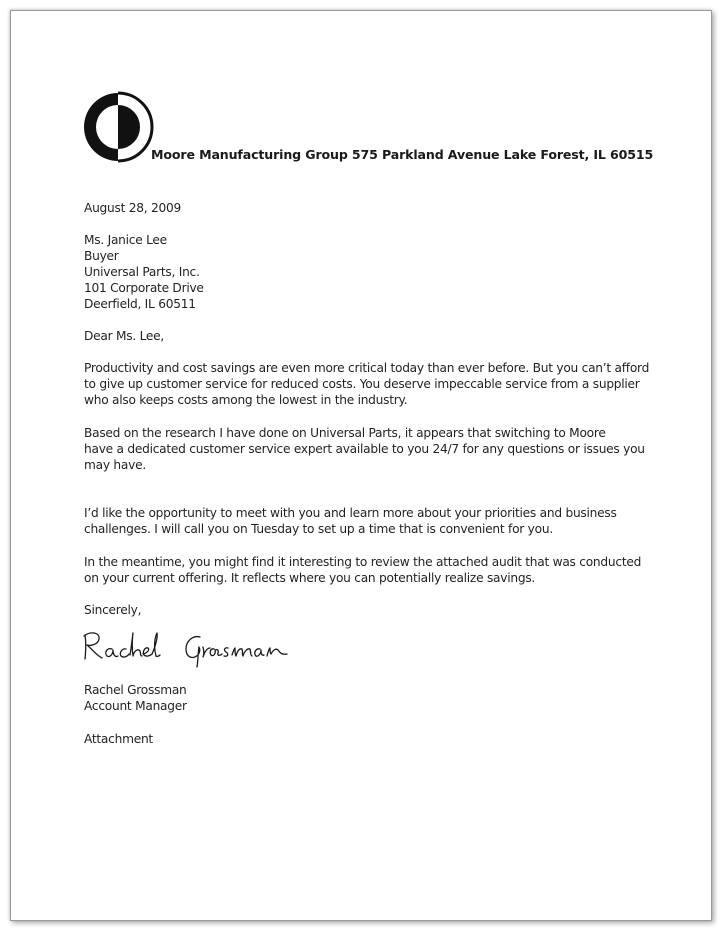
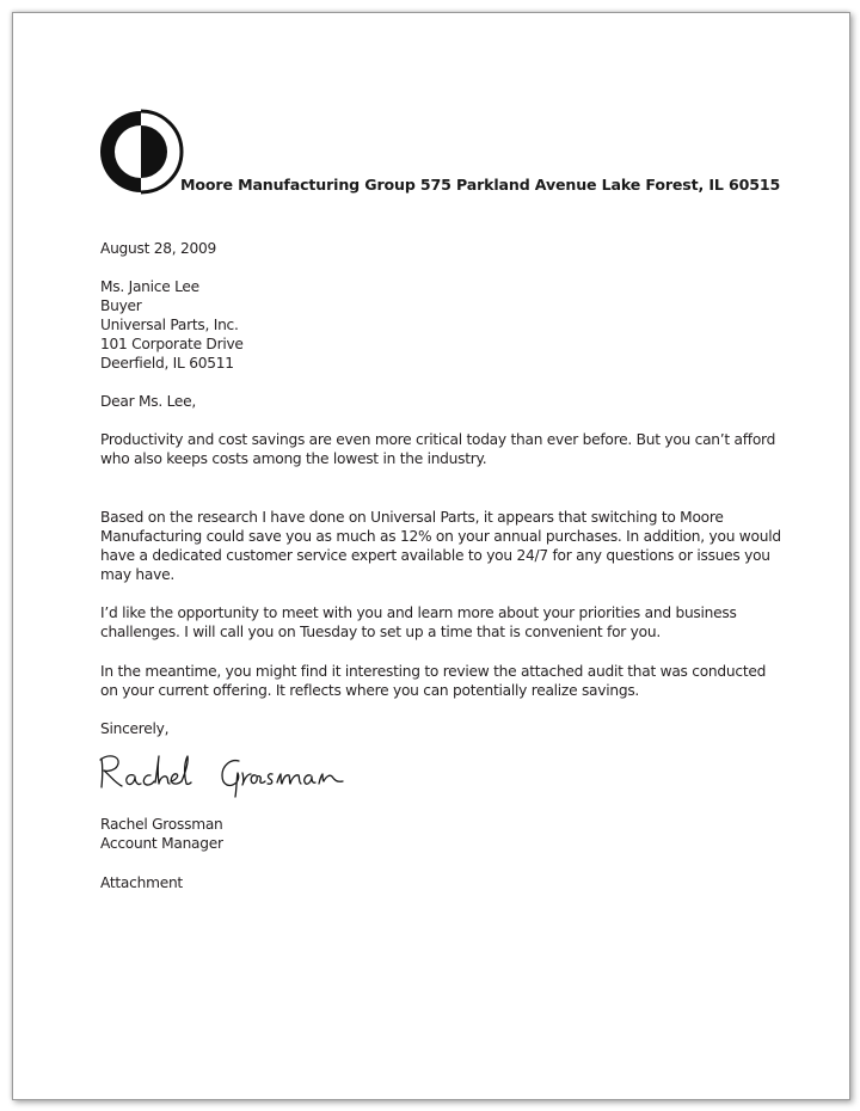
  Moore Manufacturing Group 575 Parkland Avenue Lake Forest, IL 60515
  August 28, 2009
  Ms. Janice Lee
  Buyer
  Universal Parts, Inc.
  101 Corporate Drive
  Deerfield, IL 60511
  Dear Ms. Lee,
  Productivity and cost savings are even more critical today than ever before. But you can’t afford
- to give up customer service for reduced costs. You deserve impeccable service from a supplier
  who also keeps costs among the lowest in the industry.
  Based on the research I have done on Universal Parts, it appears that switching to Moore
+ Manufacturing could save you as much as 12% on your annual purchases. In addition, you would
  have a dedicated customer service expert available to you 24/7 for any questions or issues you
  may have.
  I’d like the opportunity to meet with you and learn more about your priorities and business
  challenges. I will call you on Tuesday to set up a time that is convenient for you.
  In the meantime, you might find it interesting to review the attached audit that was conducted
  on your current offering. It reflects where you can potentially realize savings.
  Sincerely,
  Rachel Grossman
  Account Manager
  Attachment
